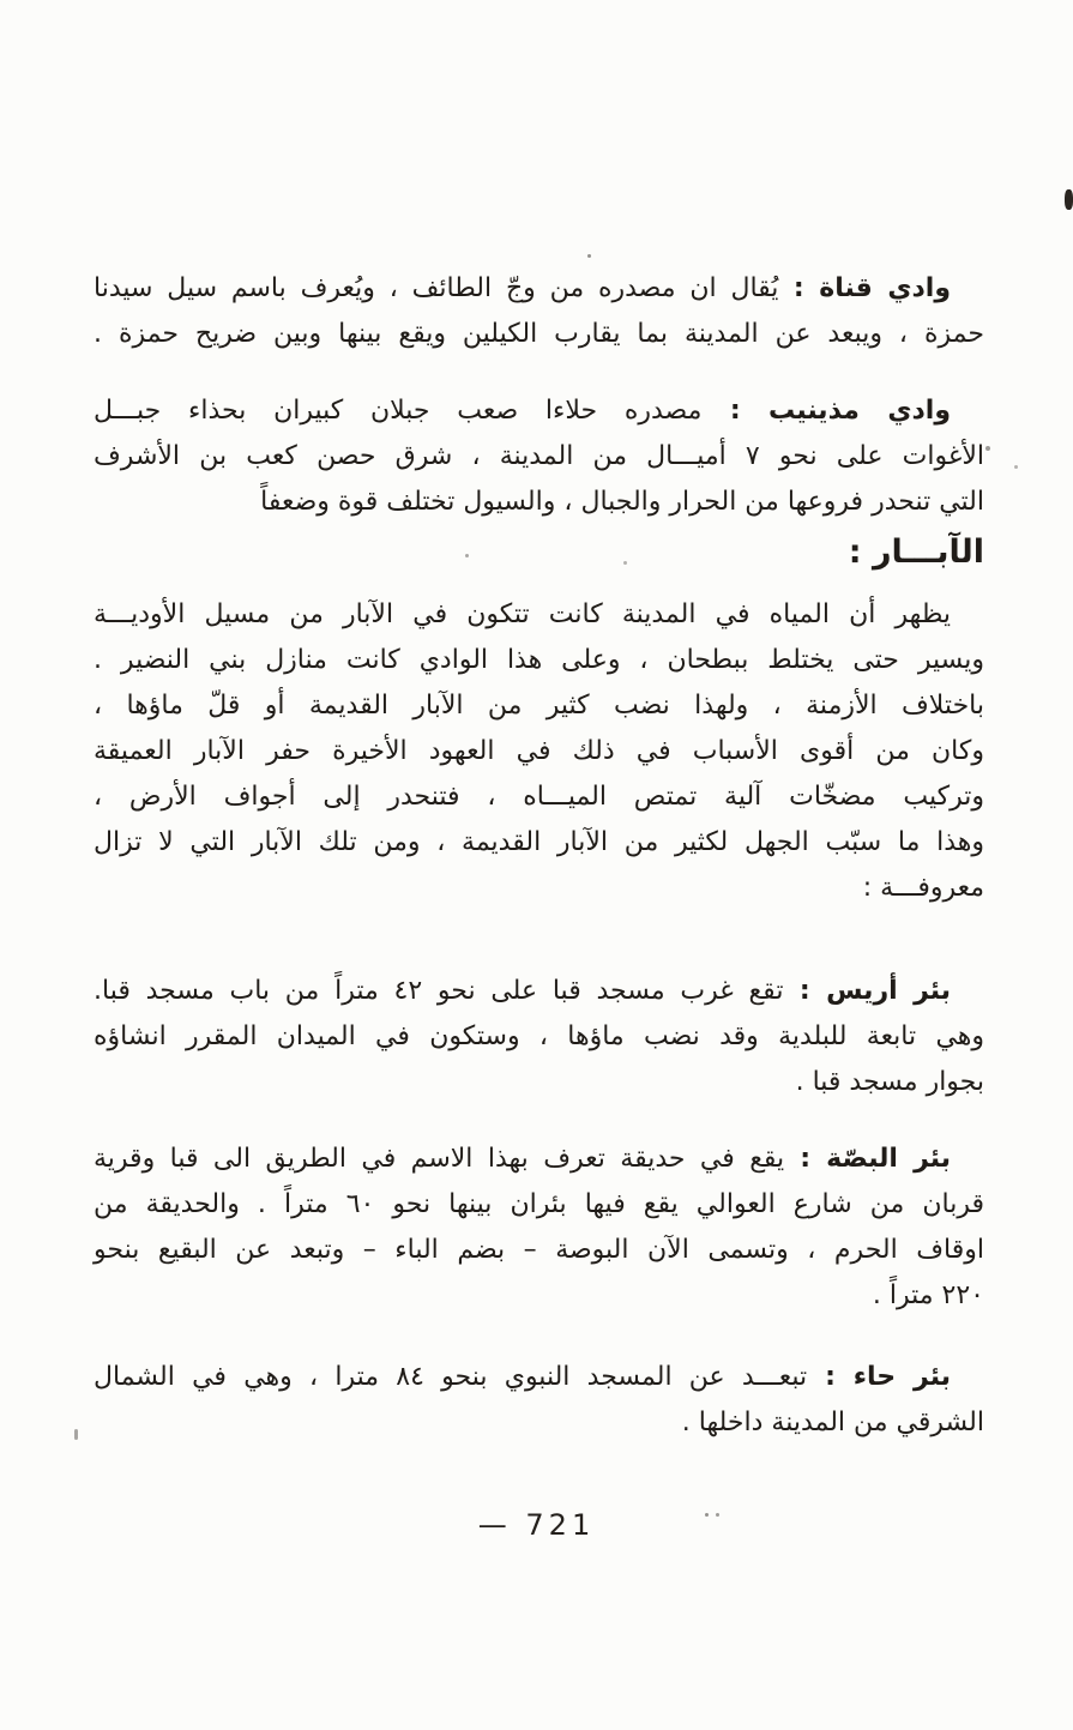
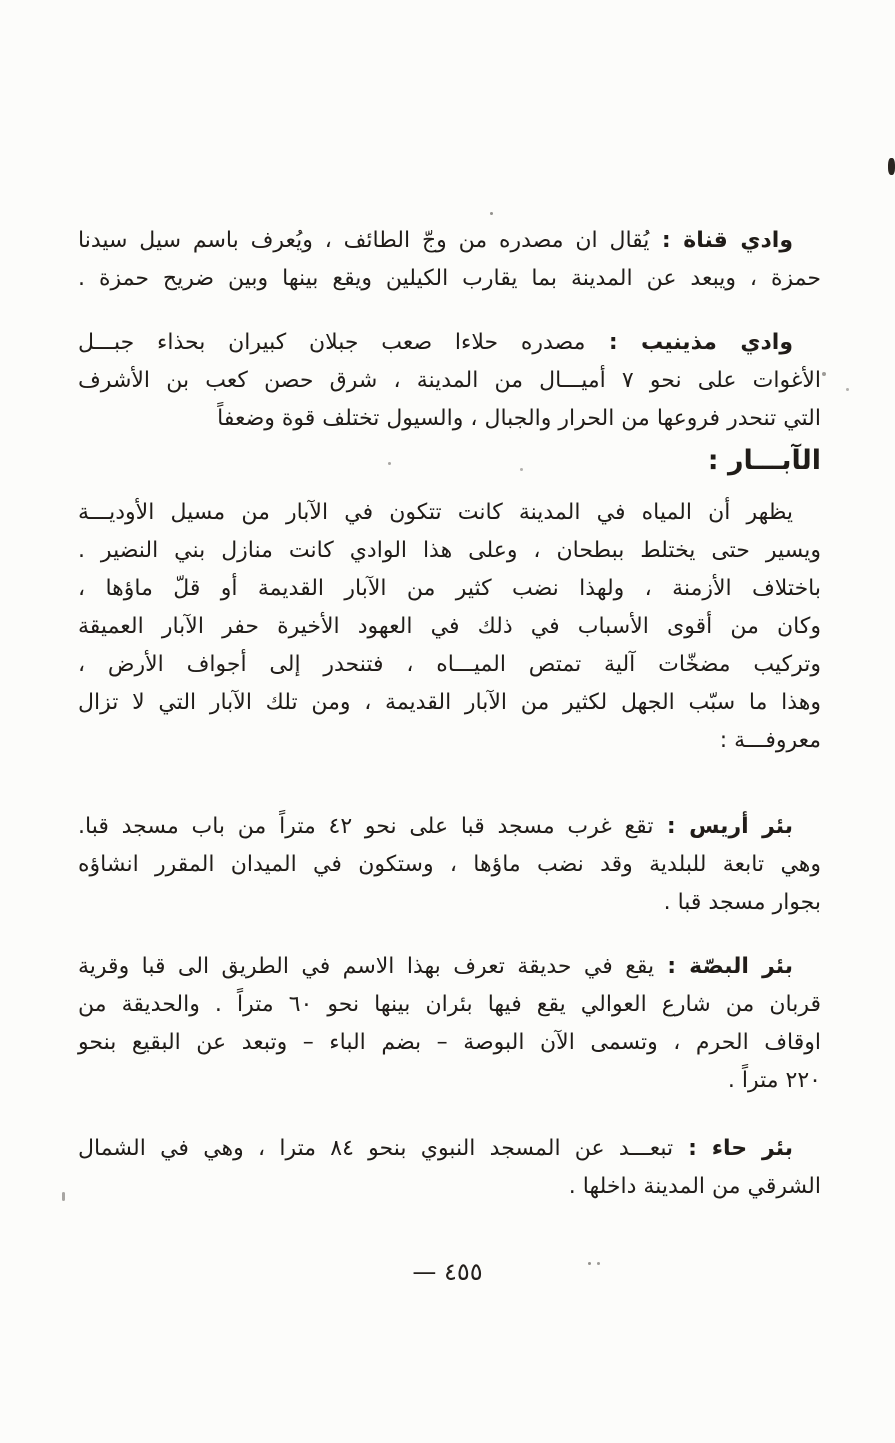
  وادي قناة : يُقال ان مصدره من وجّ الطائف ، ويُعرف باسم سيل سيدنا
  حمزة ، ويبعد عن المدينة بما يقارب الكيلين ويقع بينها وبين ضريح حمزة .
  وادي مذينيب : مصدره حلاءا صعب جبلان كبيران بحذاء جبـــل
  الأغوات على نحو ٧ أميـــال من المدينة ، شرق حصن كعب بن الأشرف
  التي تنحدر فروعها من الحرار والجبال ، والسيول تختلف قوة وضعفاً
  الآبـــار :
  يظهر أن المياه في المدينة كانت تتكون في الآبار من مسيل الأوديـــة
  ويسير حتى يختلط ببطحان ، وعلى هذا الوادي كانت منازل بني النضير .
  باختلاف الأزمنة ، ولهذا نضب كثير من الآبار القديمة أو قلّ ماؤها ،
  وكان من أقوى الأسباب في ذلك في العهود الأخيرة حفر الآبار العميقة
  وتركيب مضخّات آلية تمتص الميـــاه ، فتنحدر إلى أجواف الأرض ،
  وهذا ما سبّب الجهل لكثير من الآبار القديمة ، ومن تلك الآبار التي لا تزال
  معروفـــة :
  بئر أريس : تقع غرب مسجد قبا على نحو ٤٢ متراً من باب مسجد قبا.
  وهي تابعة للبلدية وقد نضب ماؤها ، وستكون في الميدان المقرر انشاؤه
  بجوار مسجد قبا .
  بئر البصّة : يقع في حديقة تعرف بهذا الاسم في الطريق الى قبا وقرية
  قربان من شارع العوالي يقع فيها بئران بينها نحو ٦٠ متراً . والحديقة من
  اوقاف الحرم ، وتسمى الآن البوصة – بضم الباء – وتبعد عن البقيع بنحو
  ٢٢٠ متراً .
  بئر حاء : تبعـــد عن المسجد النبوي بنحو ٨٤ مترا ، وهي في الشمال
  الشرقي من المدينة داخلها .
- — 721
+ — ٤٥٥
